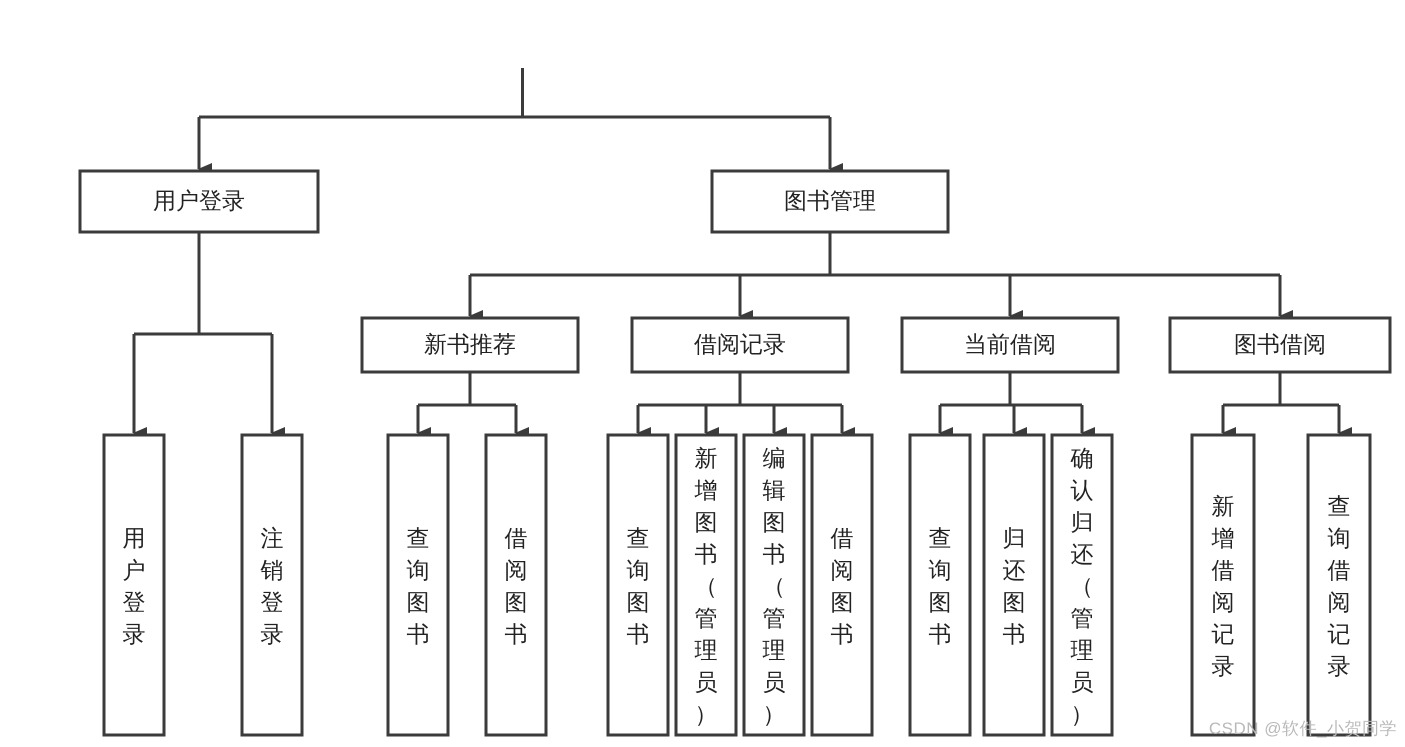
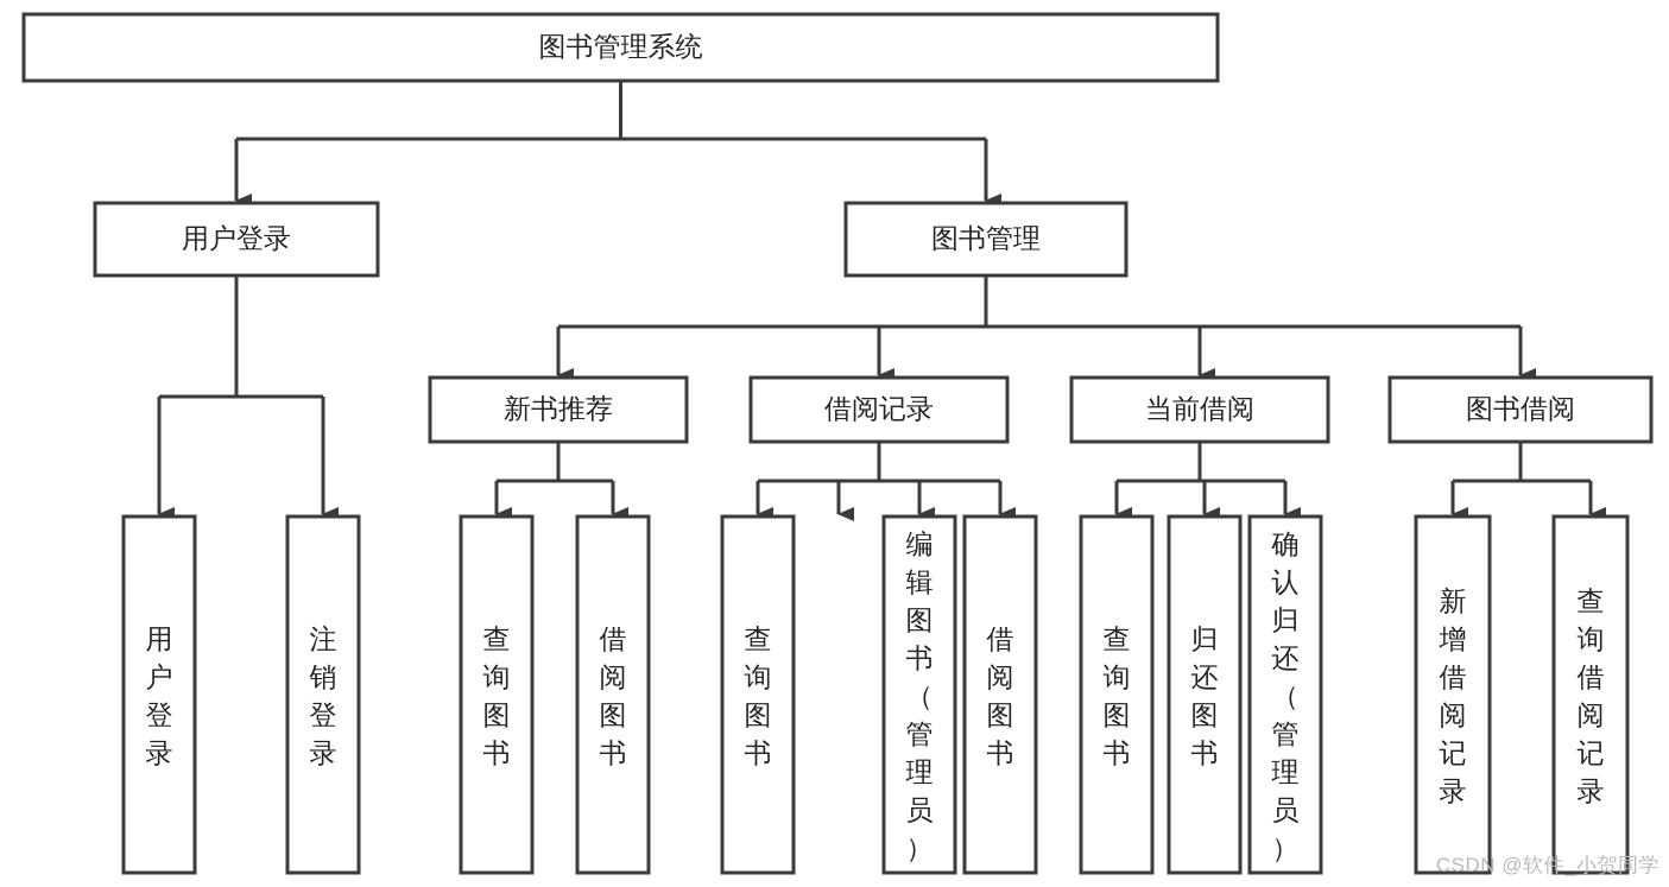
  新书推荐
  借阅记录
  当前借阅
  图书借阅
  用户登录
  图书管理
+ 图书管理系统
  用户登录
  注销登录
  查询图书
  借阅图书
  查询图书
- 新增图书（管理员）
  编辑图书（管理员）
  借阅图书
  查询图书
  归还图书
  确认归还（管理员）
  新增借阅记录
  查询借阅记录
  CSDN @软件_小贺同学
